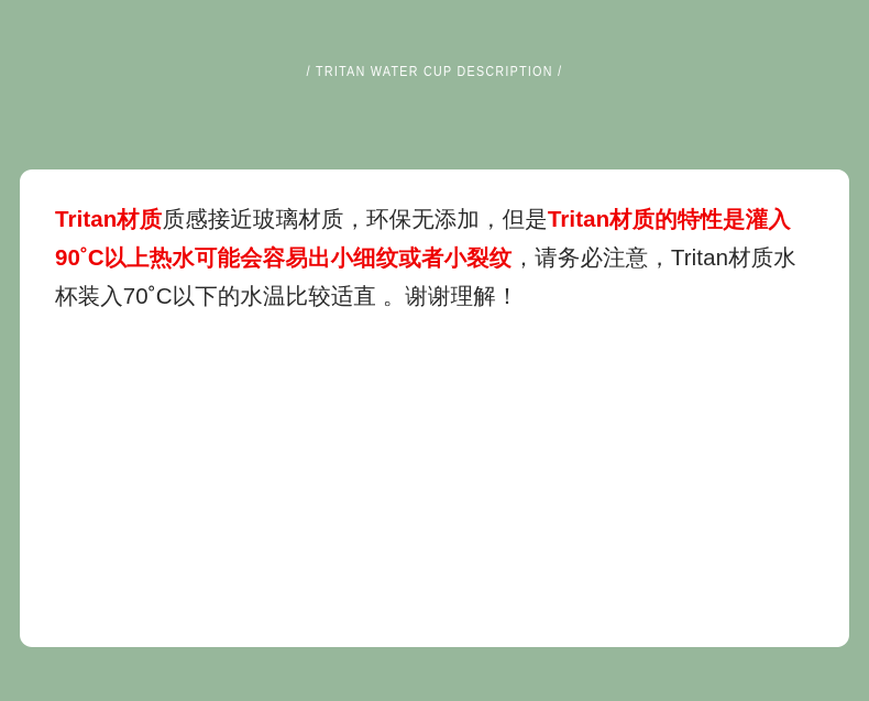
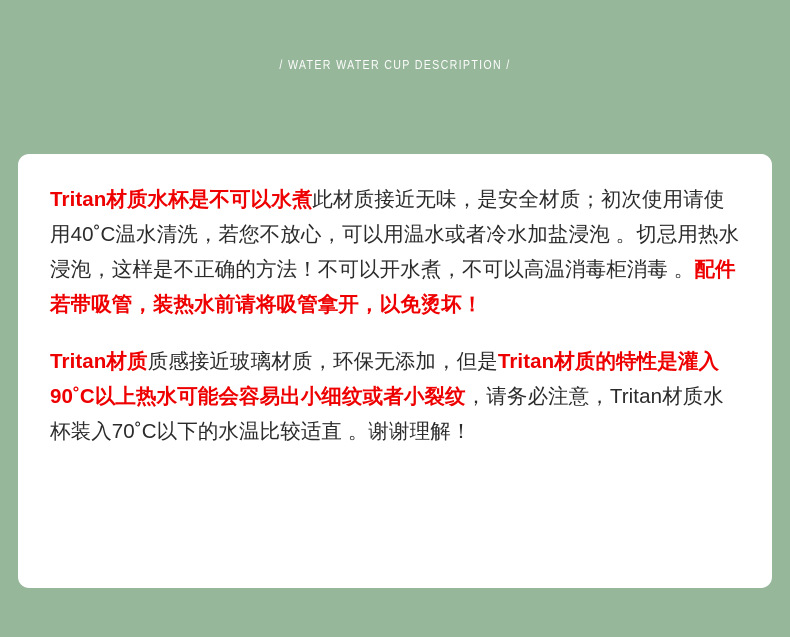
- / TRITAN WATER CUP DESCRIPTION /
+ / WATER WATER CUP DESCRIPTION /
+ Tritan材质水杯是不可以水煮此材质接近无味，是安全材质；初次使用请使用40˚C温水清洗，若您不放心，可以用温水或者冷水加盐浸泡 。切忌用热水浸泡，这样是不正确的方法！不可以开水煮，不可以高温消毒柜消毒 。配件若带吸管，装热水前请将吸管拿开，以免烫坏！
  Tritan材质质感接近玻璃材质，环保无添加，但是Tritan材质的特性是灌入90˚C以上热水可能会容易出小细纹或者小裂纹，请务必注意，Tritan材质水杯装入70˚C以下的水温比较适直 。谢谢理解！
